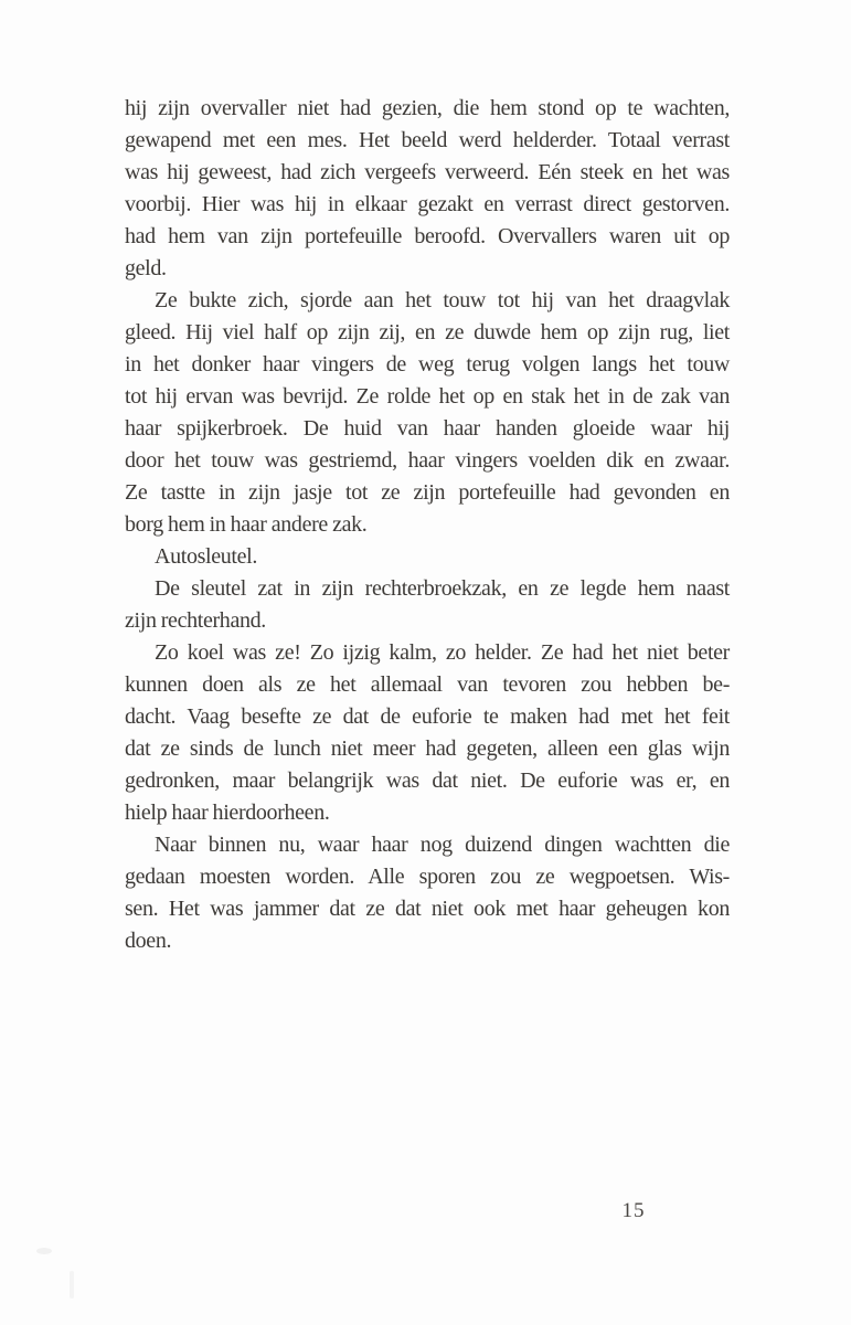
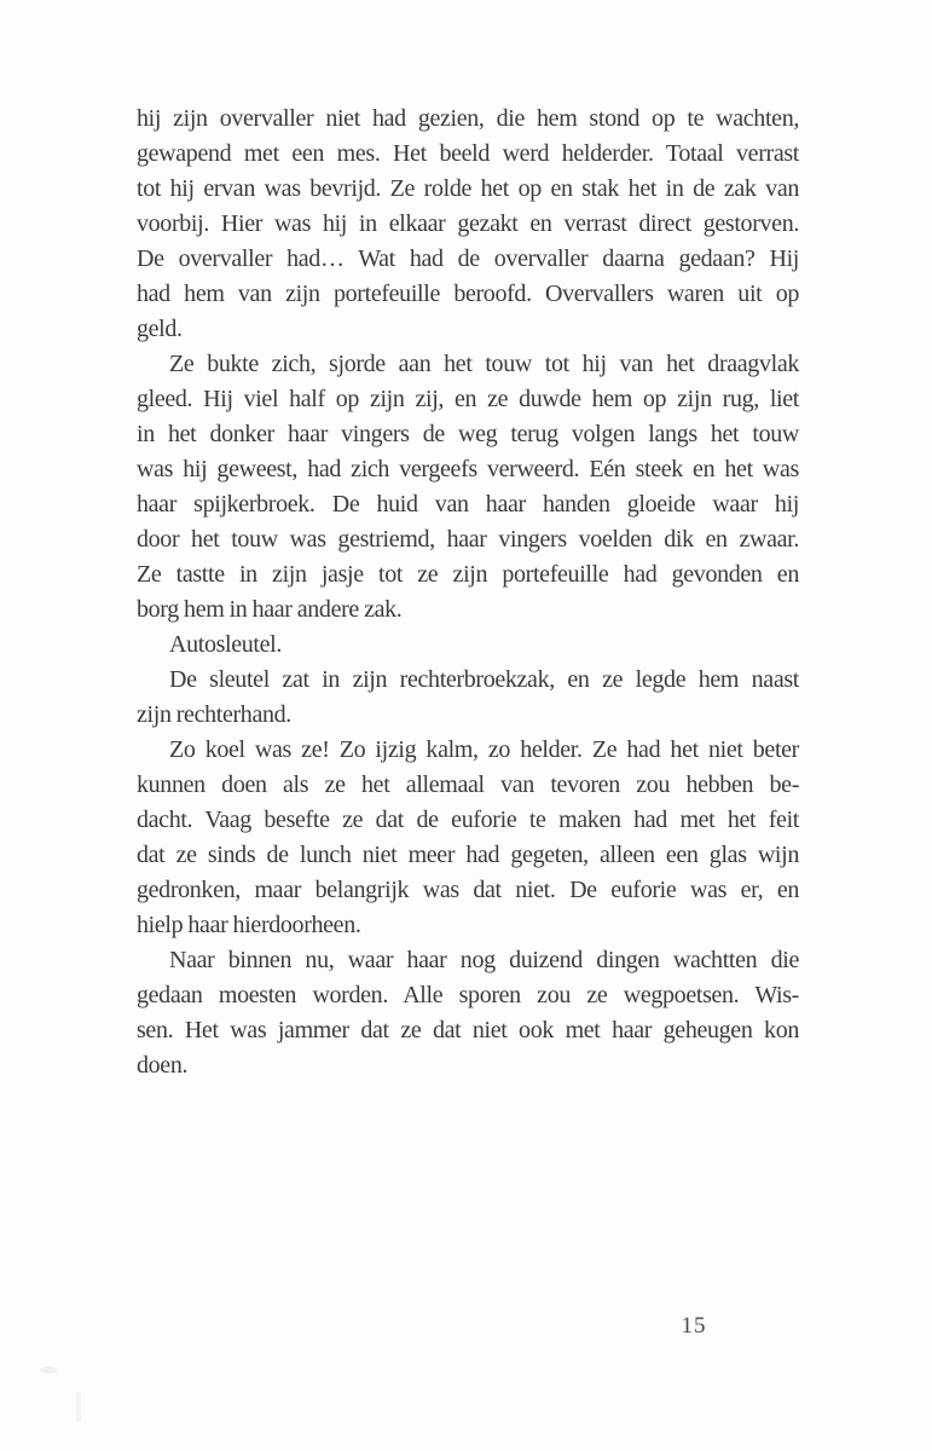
  hij zijn overvaller niet had gezien, die hem stond op te wachten,
  gewapend met een mes. Het beeld werd helderder. Totaal verrast
- was hij geweest, had zich vergeefs verweerd. Eén steek en het was
+ tot hij ervan was bevrijd. Ze rolde het op en stak het in de zak van
  voorbij. Hier was hij in elkaar gezakt en verrast direct gestorven.
+ De overvaller had… Wat had de overvaller daarna gedaan? Hij
  had hem van zijn portefeuille beroofd. Overvallers waren uit op
  geld.
  Ze bukte zich, sjorde aan het touw tot hij van het draagvlak
  gleed. Hij viel half op zijn zij, en ze duwde hem op zijn rug, liet
  in het donker haar vingers de weg terug volgen langs het touw
- tot hij ervan was bevrijd. Ze rolde het op en stak het in de zak van
+ was hij geweest, had zich vergeefs verweerd. Eén steek en het was
  haar spijkerbroek. De huid van haar handen gloeide waar hij
  door het touw was gestriemd, haar vingers voelden dik en zwaar.
  Ze tastte in zijn jasje tot ze zijn portefeuille had gevonden en
  borg hem in haar andere zak.
  Autosleutel.
  De sleutel zat in zijn rechterbroekzak, en ze legde hem naast
  zijn rechterhand.
  Zo koel was ze! Zo ijzig kalm, zo helder. Ze had het niet beter
  kunnen doen als ze het allemaal van tevoren zou hebben be-
  dacht. Vaag besefte ze dat de euforie te maken had met het feit
  dat ze sinds de lunch niet meer had gegeten, alleen een glas wijn
  gedronken, maar belangrijk was dat niet. De euforie was er, en
  hielp haar hierdoorheen.
  Naar binnen nu, waar haar nog duizend dingen wachtten die
  gedaan moesten worden. Alle sporen zou ze wegpoetsen. Wis-
  sen. Het was jammer dat ze dat niet ook met haar geheugen kon
  doen.
  15
